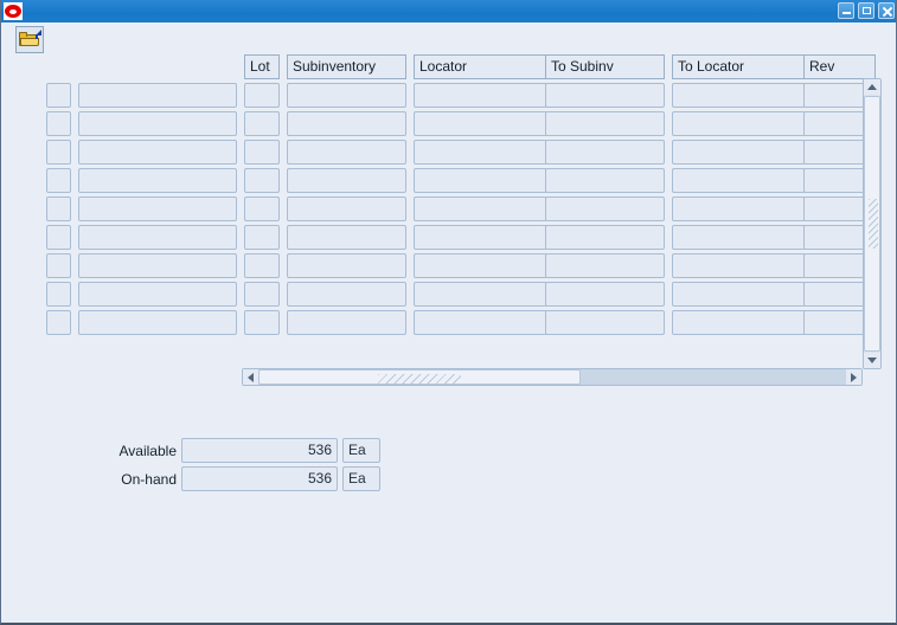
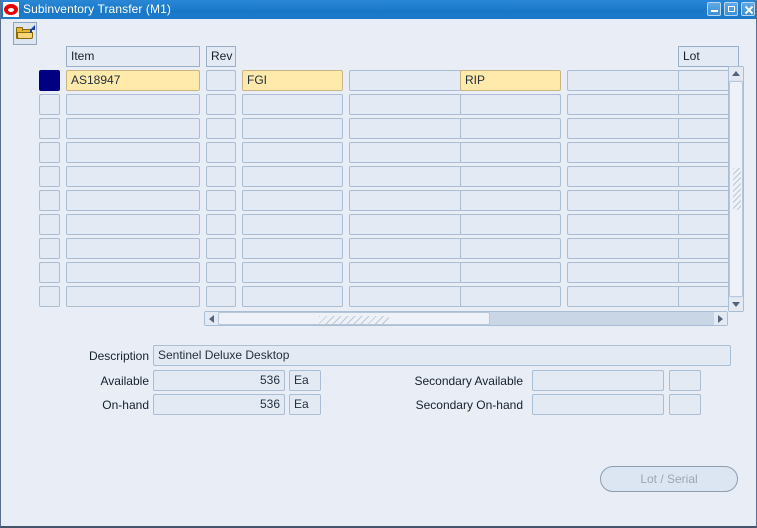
+ Subinventory Transfer (M1)
+ Item
- Lot
+ Rev
- Subinventory
- Locator
- To Subinv
- To Locator
- Rev
+ Lot
+ AS18947
+ FGI
+ RIP
+ Description
+ Sentinel Deluxe Desktop
  Available
  536
  Ea
  On-hand
  536
  Ea
+ Secondary Available
+ Secondary On-hand
+ Lot / Serial
